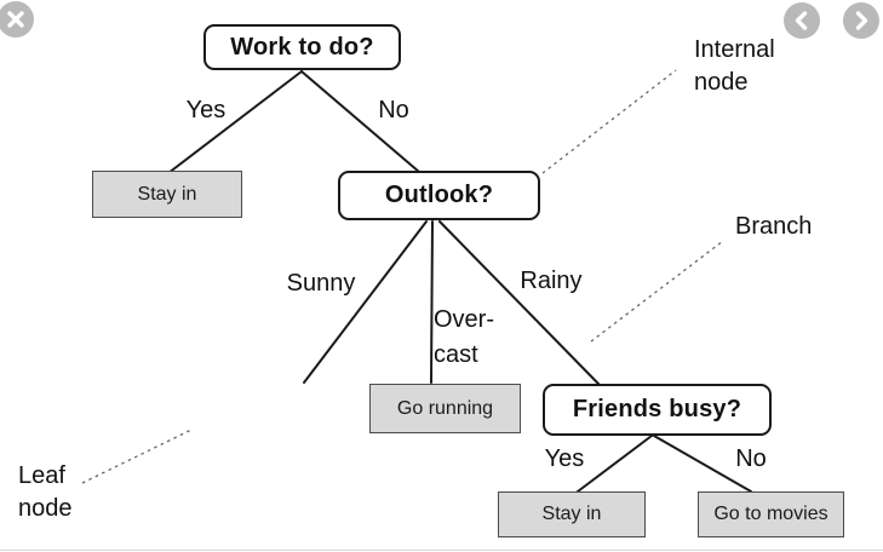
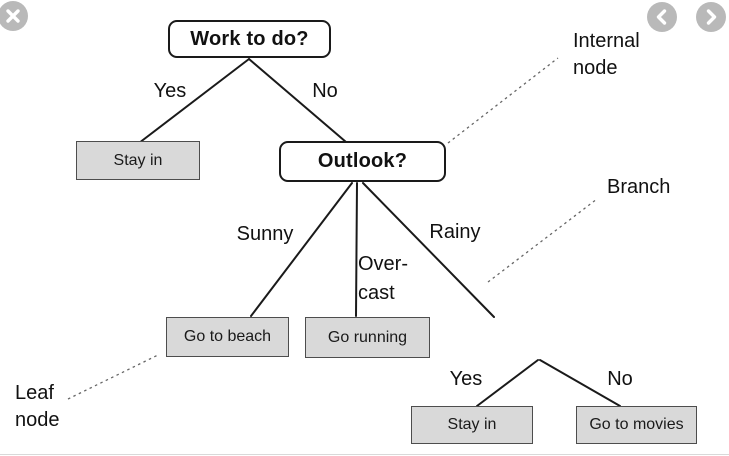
  Work to do?
  Outlook?
- Friends busy?
  Stay in
+ Go to beach
  Go running
  Stay in
  Go to movies
  Yes
  No
  Sunny
  Over-
  cast
  Rainy
  Yes
  No
  Internal
  node
  Branch
  Leaf
  node
